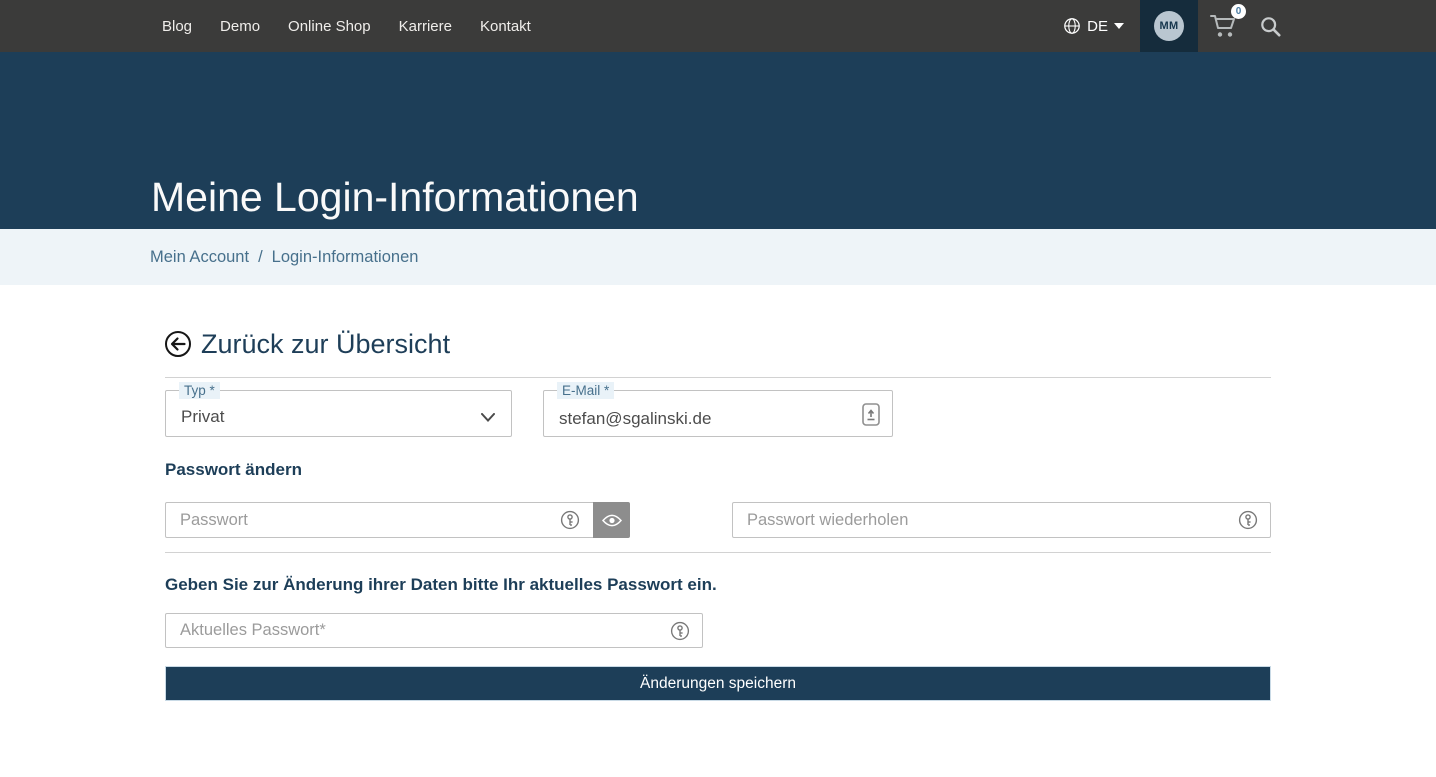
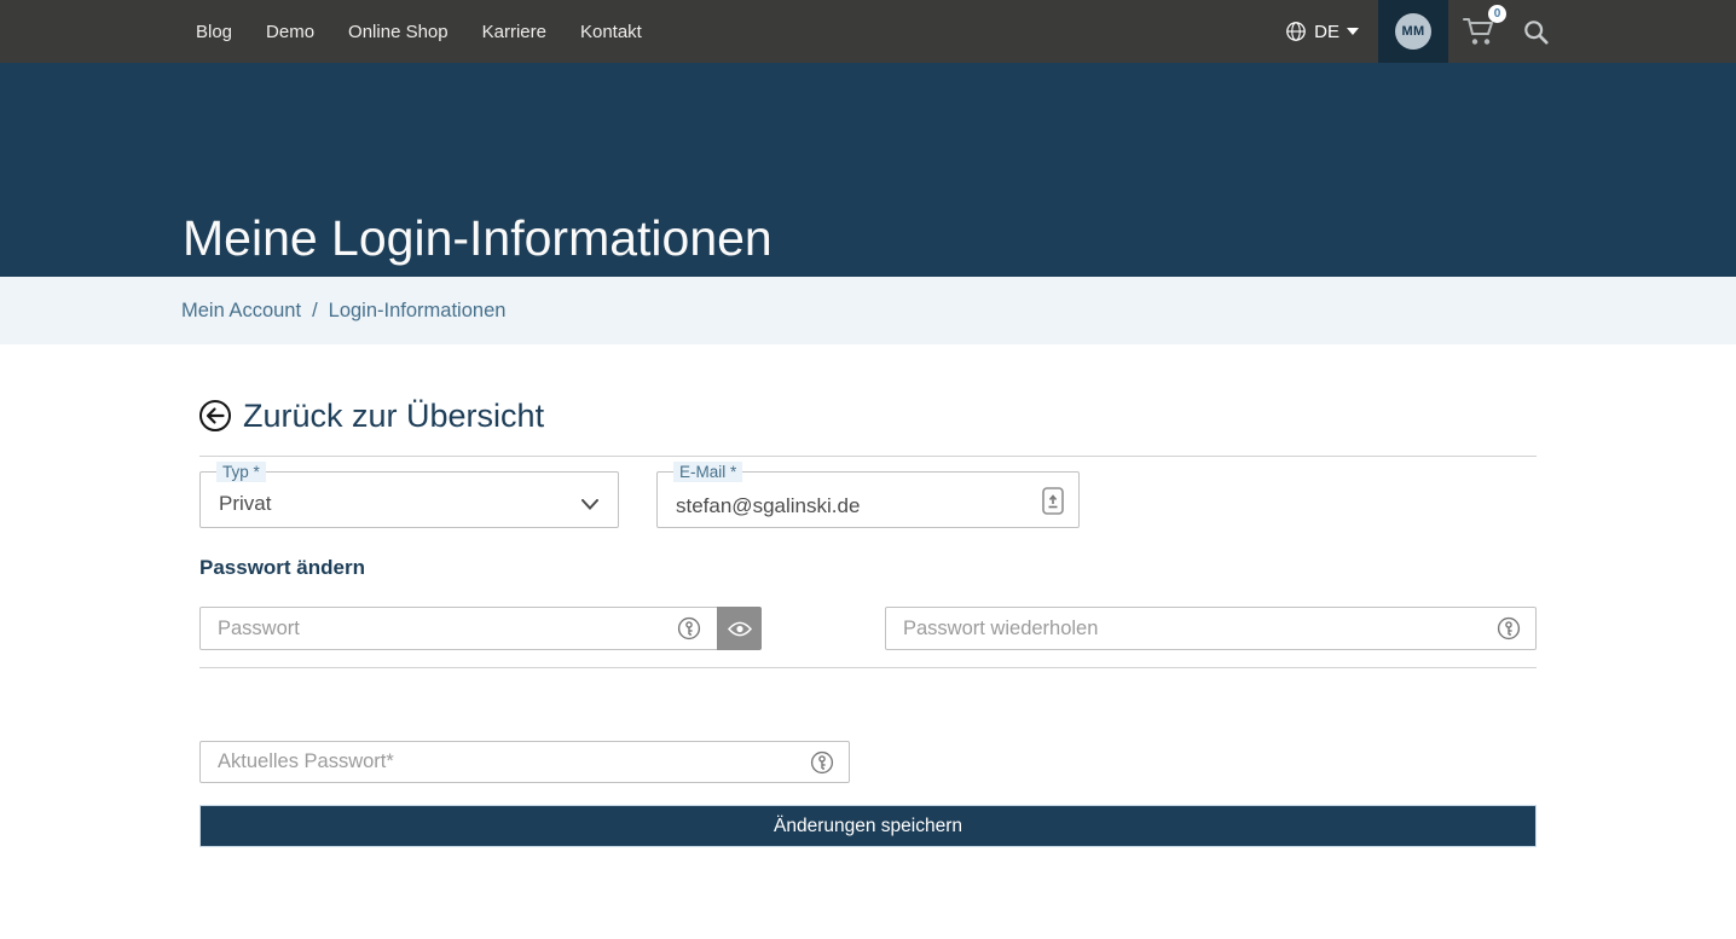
  Blog
  Demo
  Online Shop
  Karriere
  Kontakt
  DE
  MM
  0
  Meine Login-Informationen
  Mein Account
  /
  Login-Informationen
  Zurück zur Übersicht
  Typ *
  Privat
  E-Mail *
  stefan@sgalinski.de
  Passwort ändern
  Passwort
  Passwort wiederholen
- Geben Sie zur Änderung ihrer Daten bitte Ihr aktuelles Passwort ein.
  Aktuelles Passwort*
  Änderungen speichern
